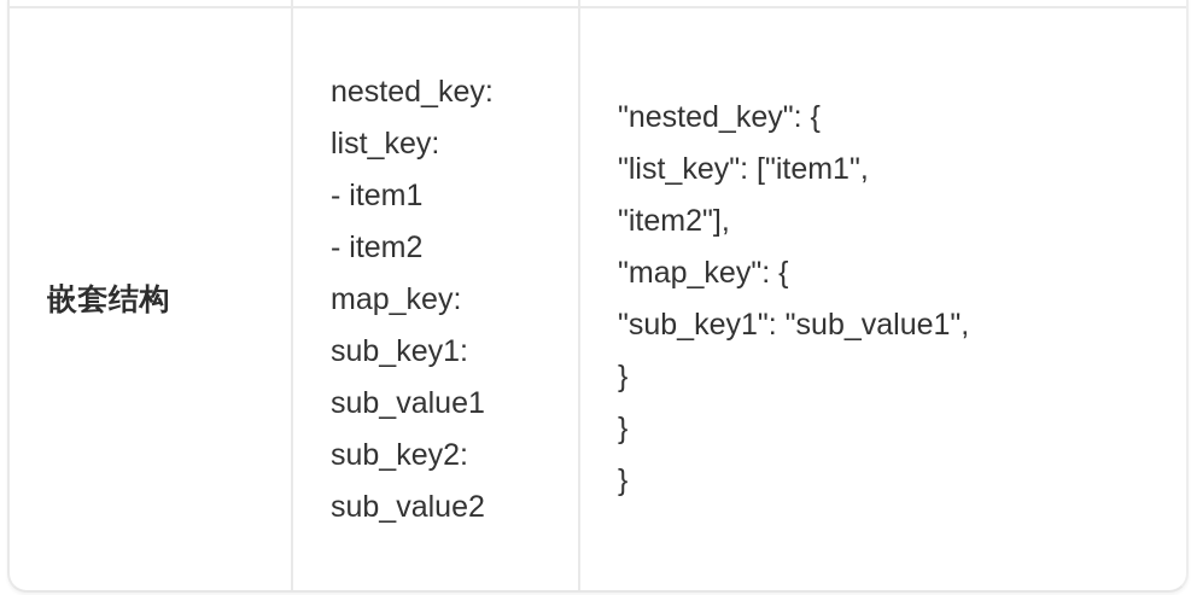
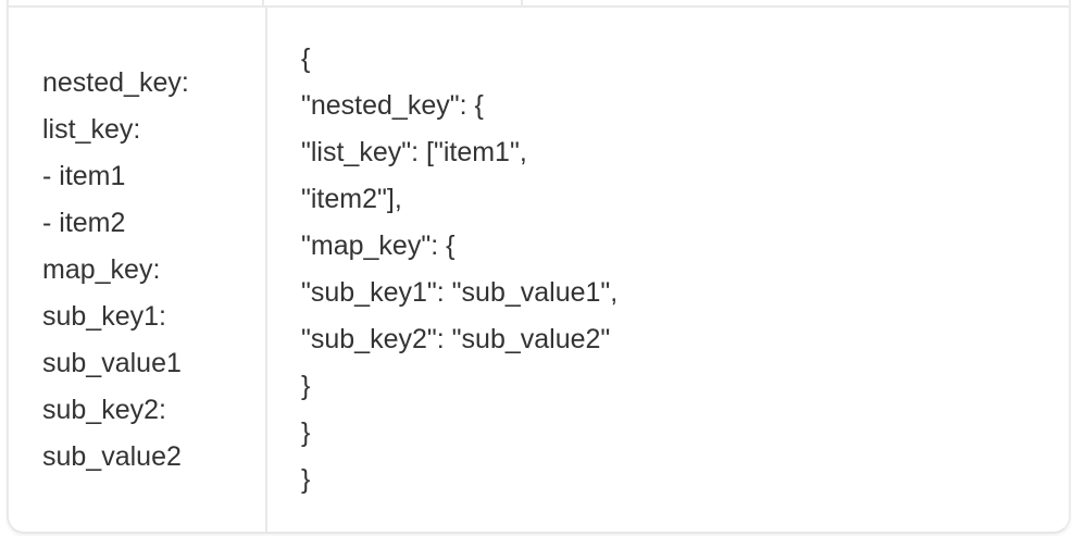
- 嵌套结构
  nested_key:
  list_key:
  - item1
  - item2
  map_key:
  sub_key1:
  sub_value1
  sub_key2:
  sub_value2
+ {
  "nested_key": {
  "list_key": ["item1",
  "item2"],
  "map_key": {
  "sub_key1": "sub_value1",
+ "sub_key2": "sub_value2"
  }
  }
  }
